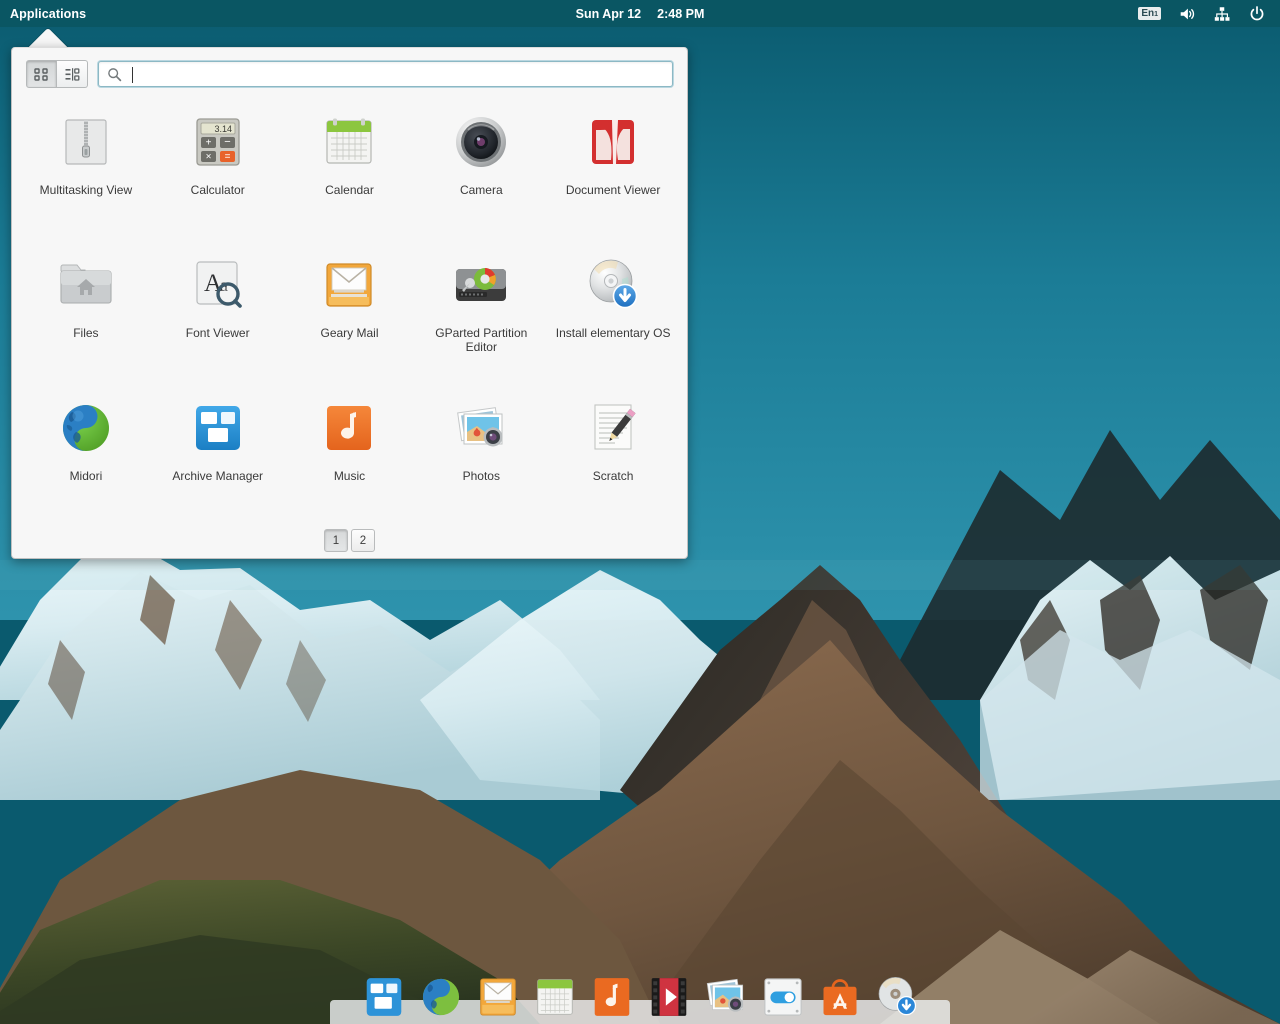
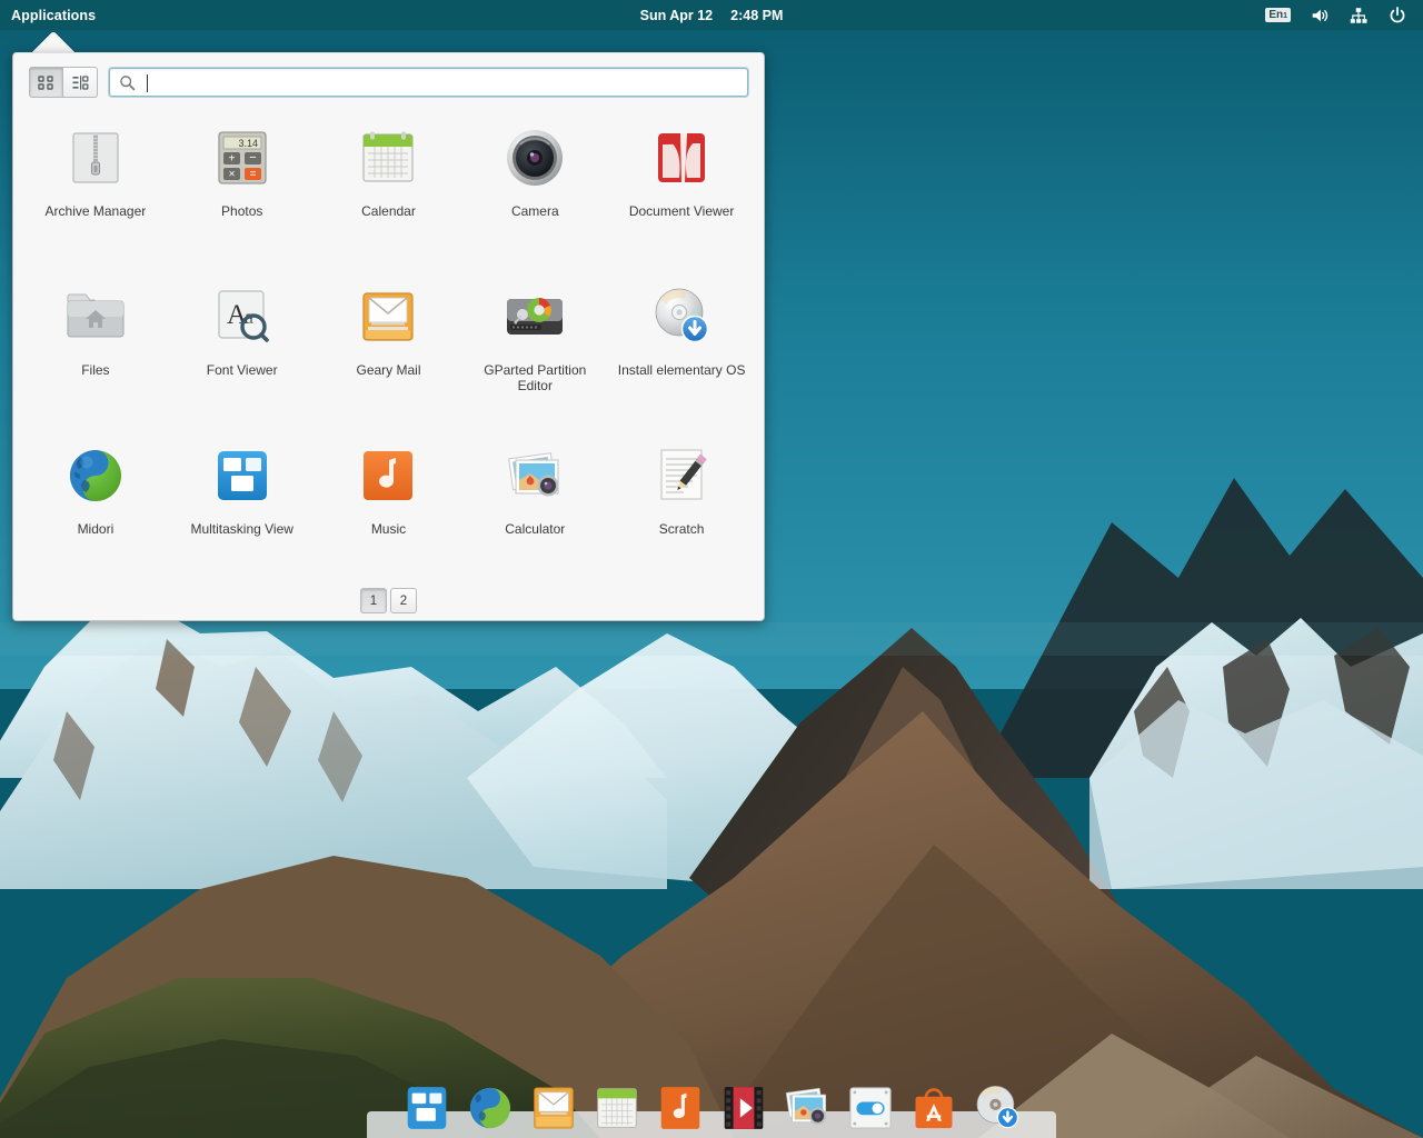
  Applications
  Sun Apr 12
  2:48 PM
  En
- Multitasking View
+ Archive Manager
  3.14
  +
  −
  ×
  =
- Calculator
+ Photos
  Calendar
  Camera
  Document Viewer
  Files
  A
  Font Viewer
  Geary Mail
  GParted Partition Editor
  Install elementary OS
  Midori
- Archive Manager
+ Multitasking View
  Music
- Photos
+ Calculator
  Scratch
  1
  2
